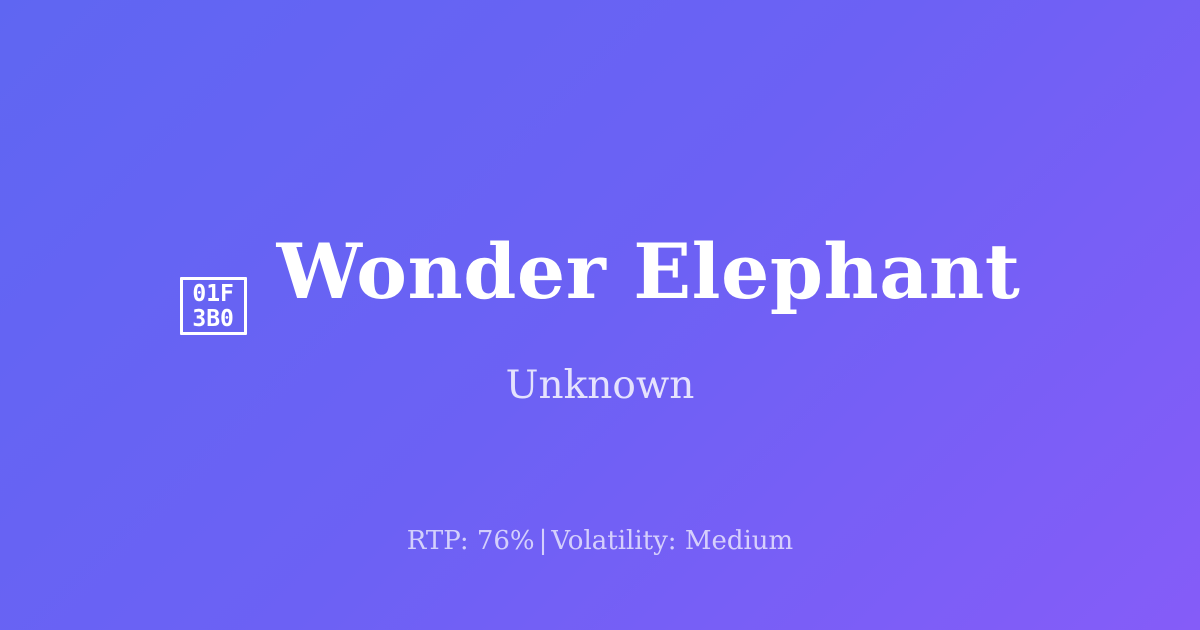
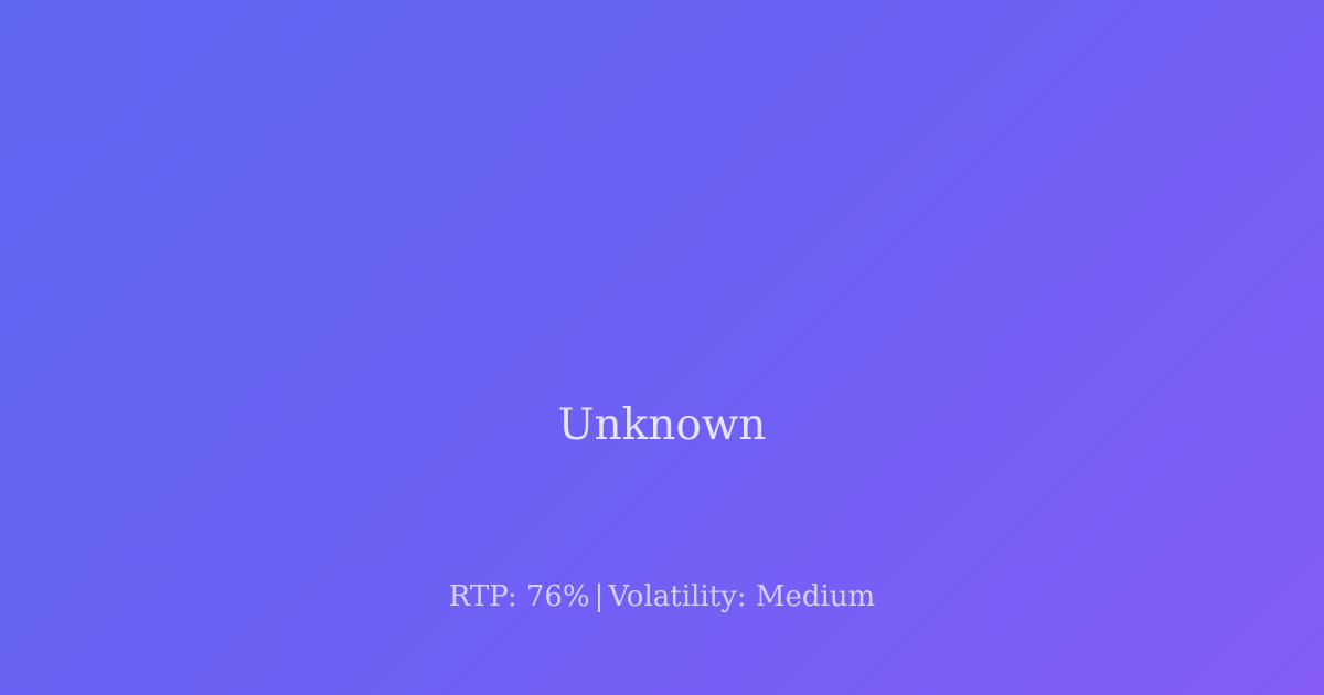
- 01F
- 3B0
- Wonder Elephant
  Unknown
  RTP: 76% | Volatility: Medium
